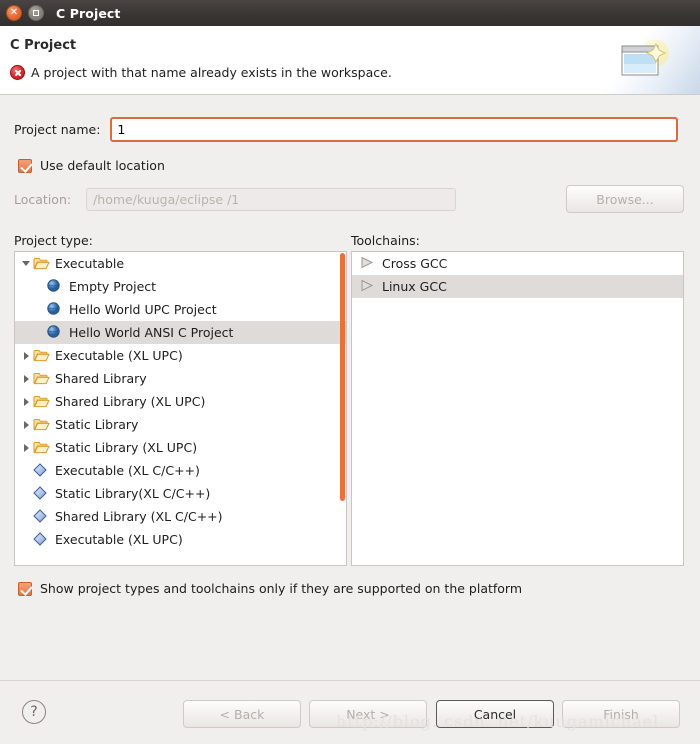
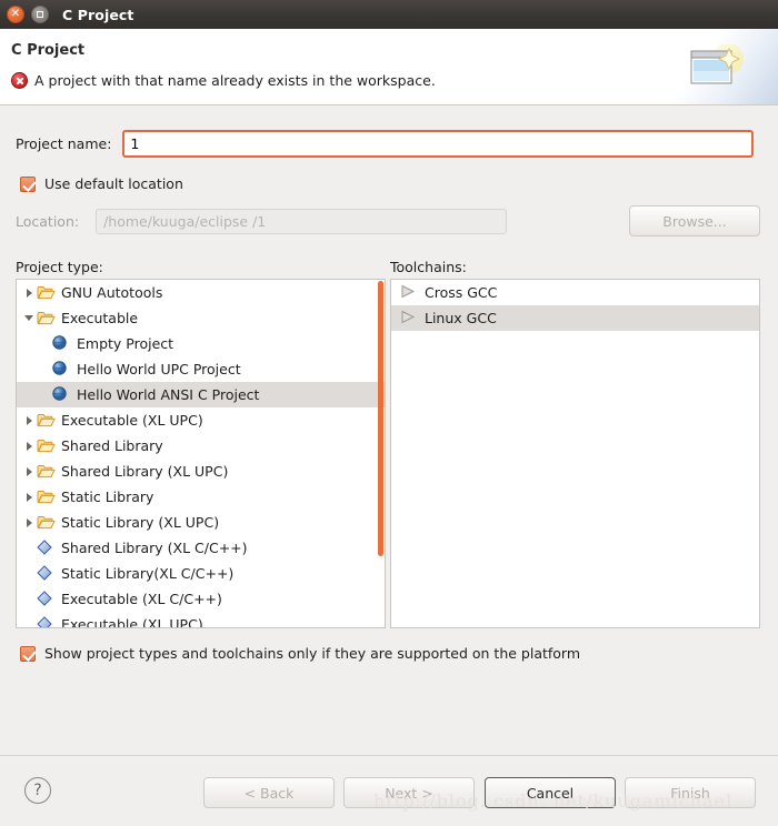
  ✕
  C Project
  C Project
  A project with that name already exists in the workspace.
  Project name:
  1
  Use default location
  Location:
  /home/kuuga/eclipse /1
  Browse...
  Project type:
  Toolchains:
+ GNU Autotools
  Executable
  Empty Project
  Hello World UPC Project
  Hello World ANSI C Project
  Executable (XL UPC)
  Shared Library
  Shared Library (XL UPC)
  Static Library
  Static Library (XL UPC)
- Executable (XL C/C++)
+ Shared Library (XL C/C++)
  Static Library(XL C/C++)
- Shared Library (XL C/C++)
+ Executable (XL C/C++)
  Executable (XL UPC)
  Cross GCC
  Linux GCC
  Show project types and toolchains only if they are supported on the platform
  ?
  < Back
  Next >
  Cancel
  Finish
  http://blog. csdn. net/kuugamichael
